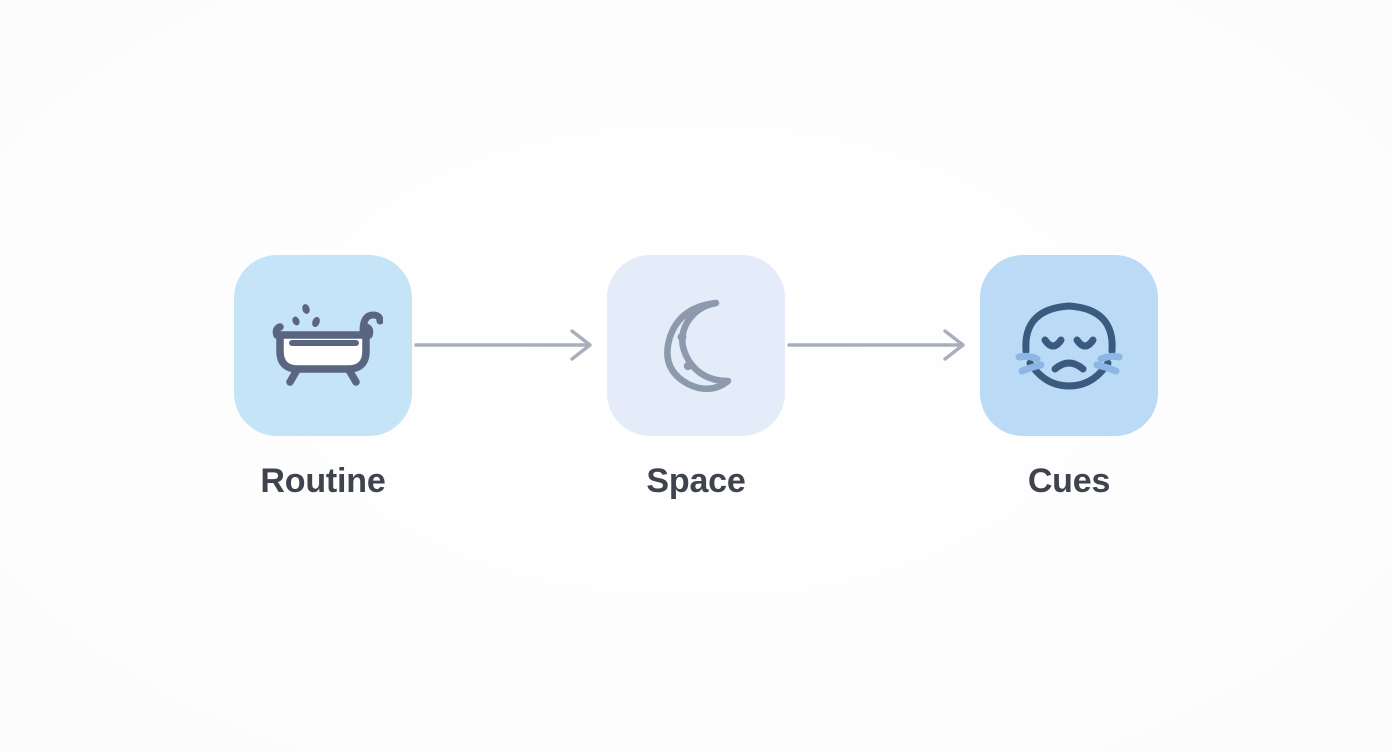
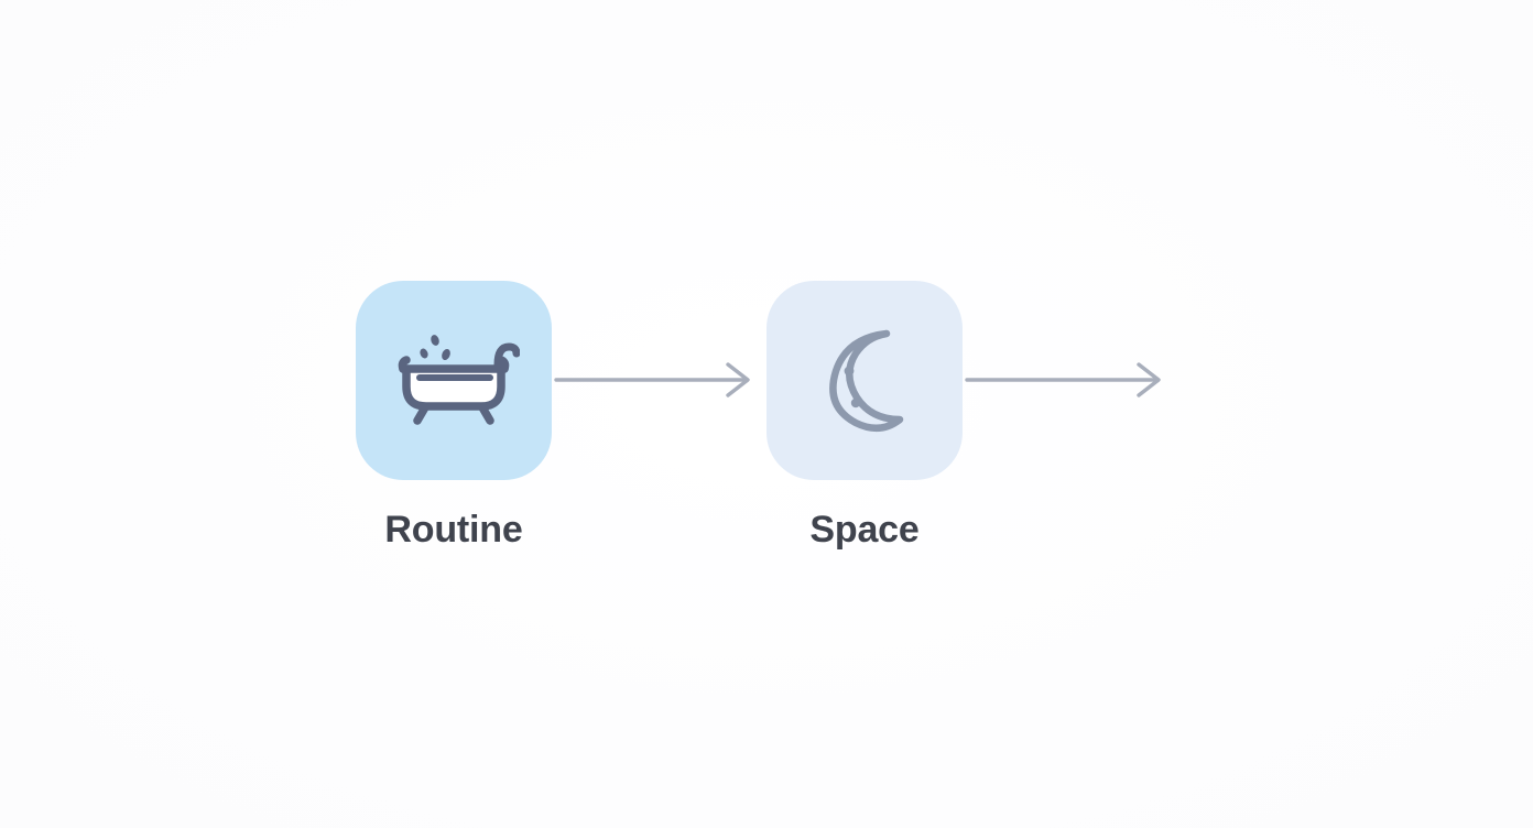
  Routine
  Space
- Cues
